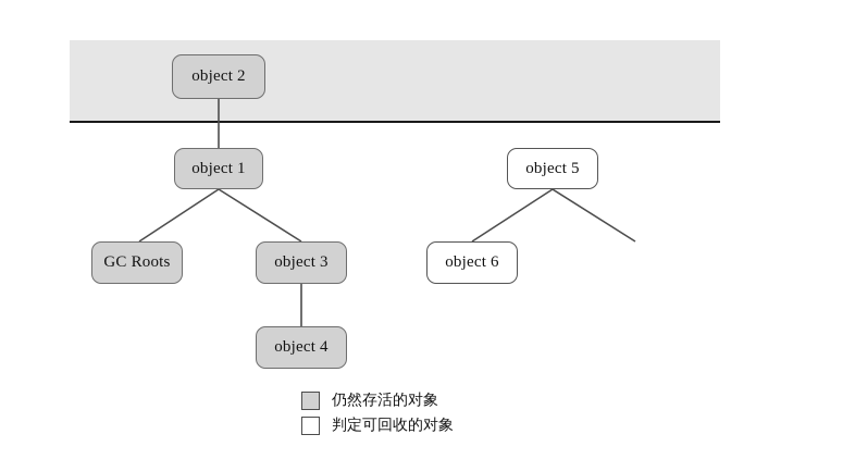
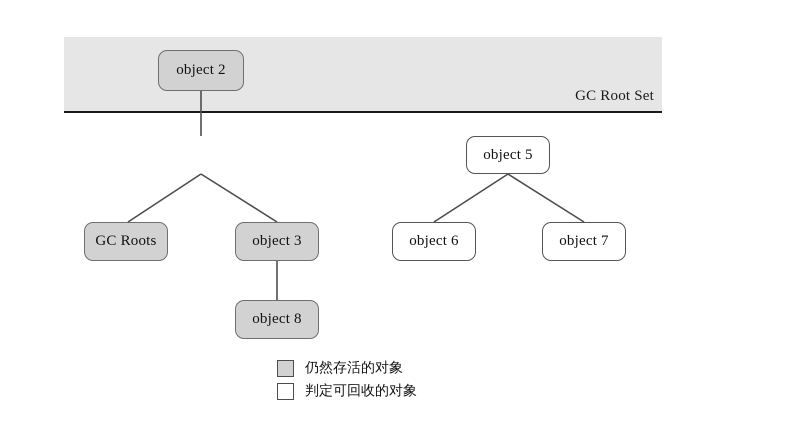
+ GC Root Set
  object 2
- object 1
  GC Roots
  object 3
- object 4
+ object 8
  object 5
  object 6
+ object 7
  仍然存活的对象
  判定可回收的对象
